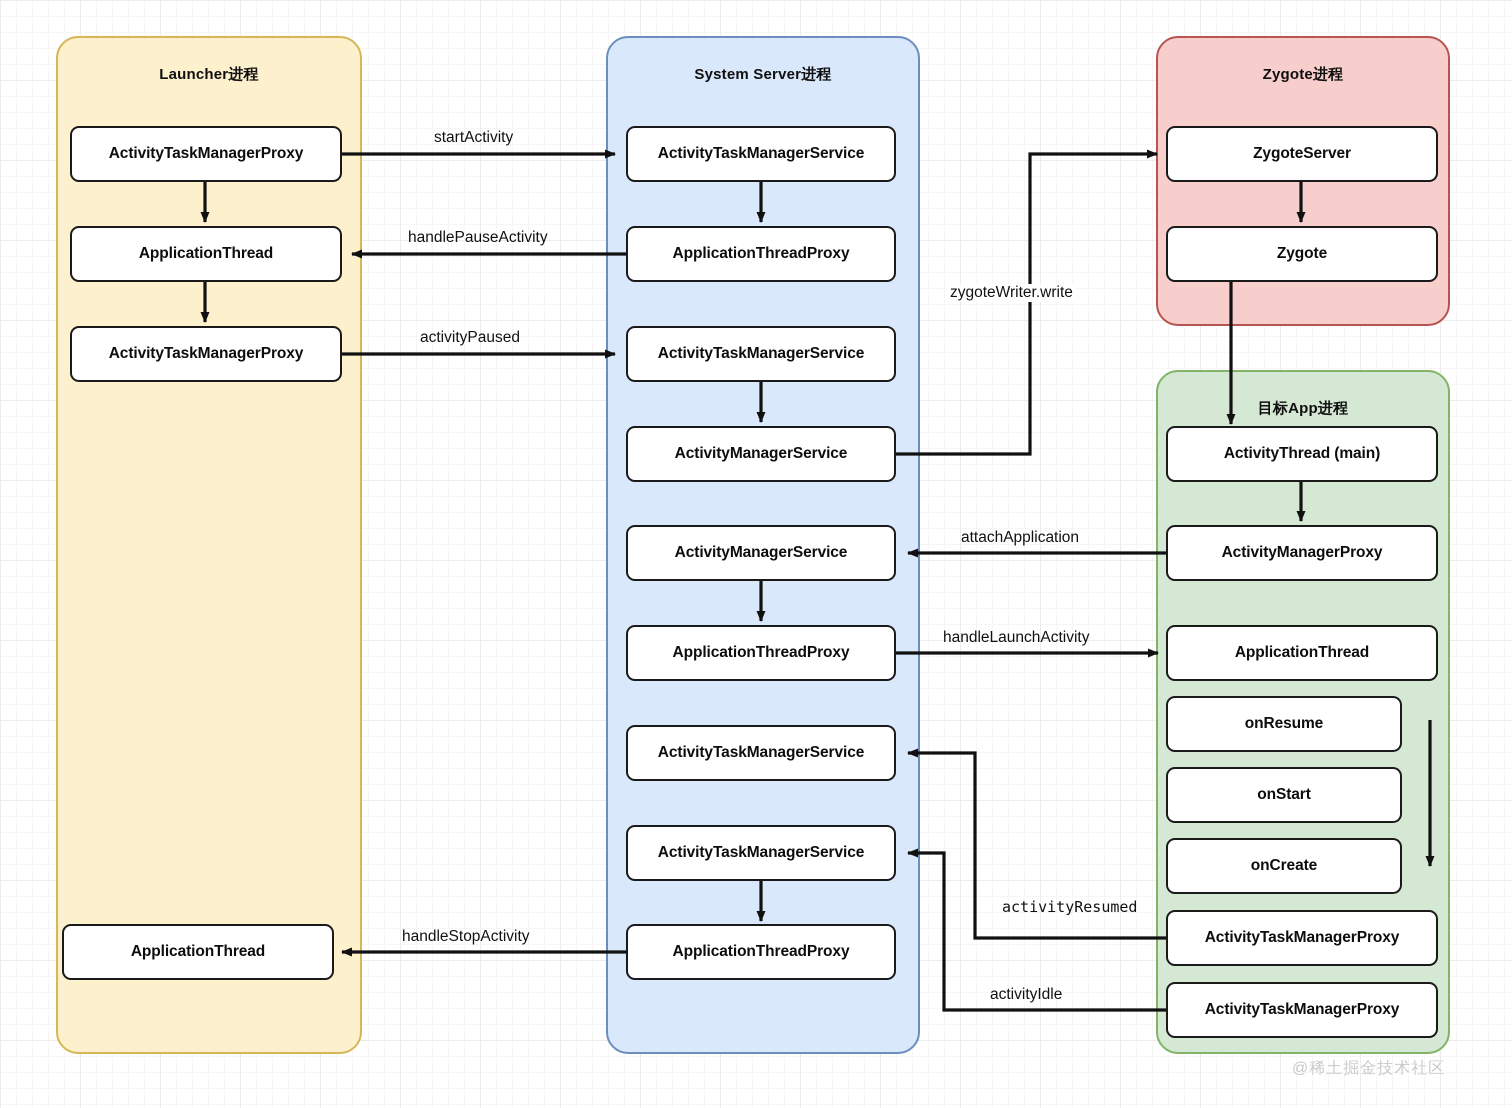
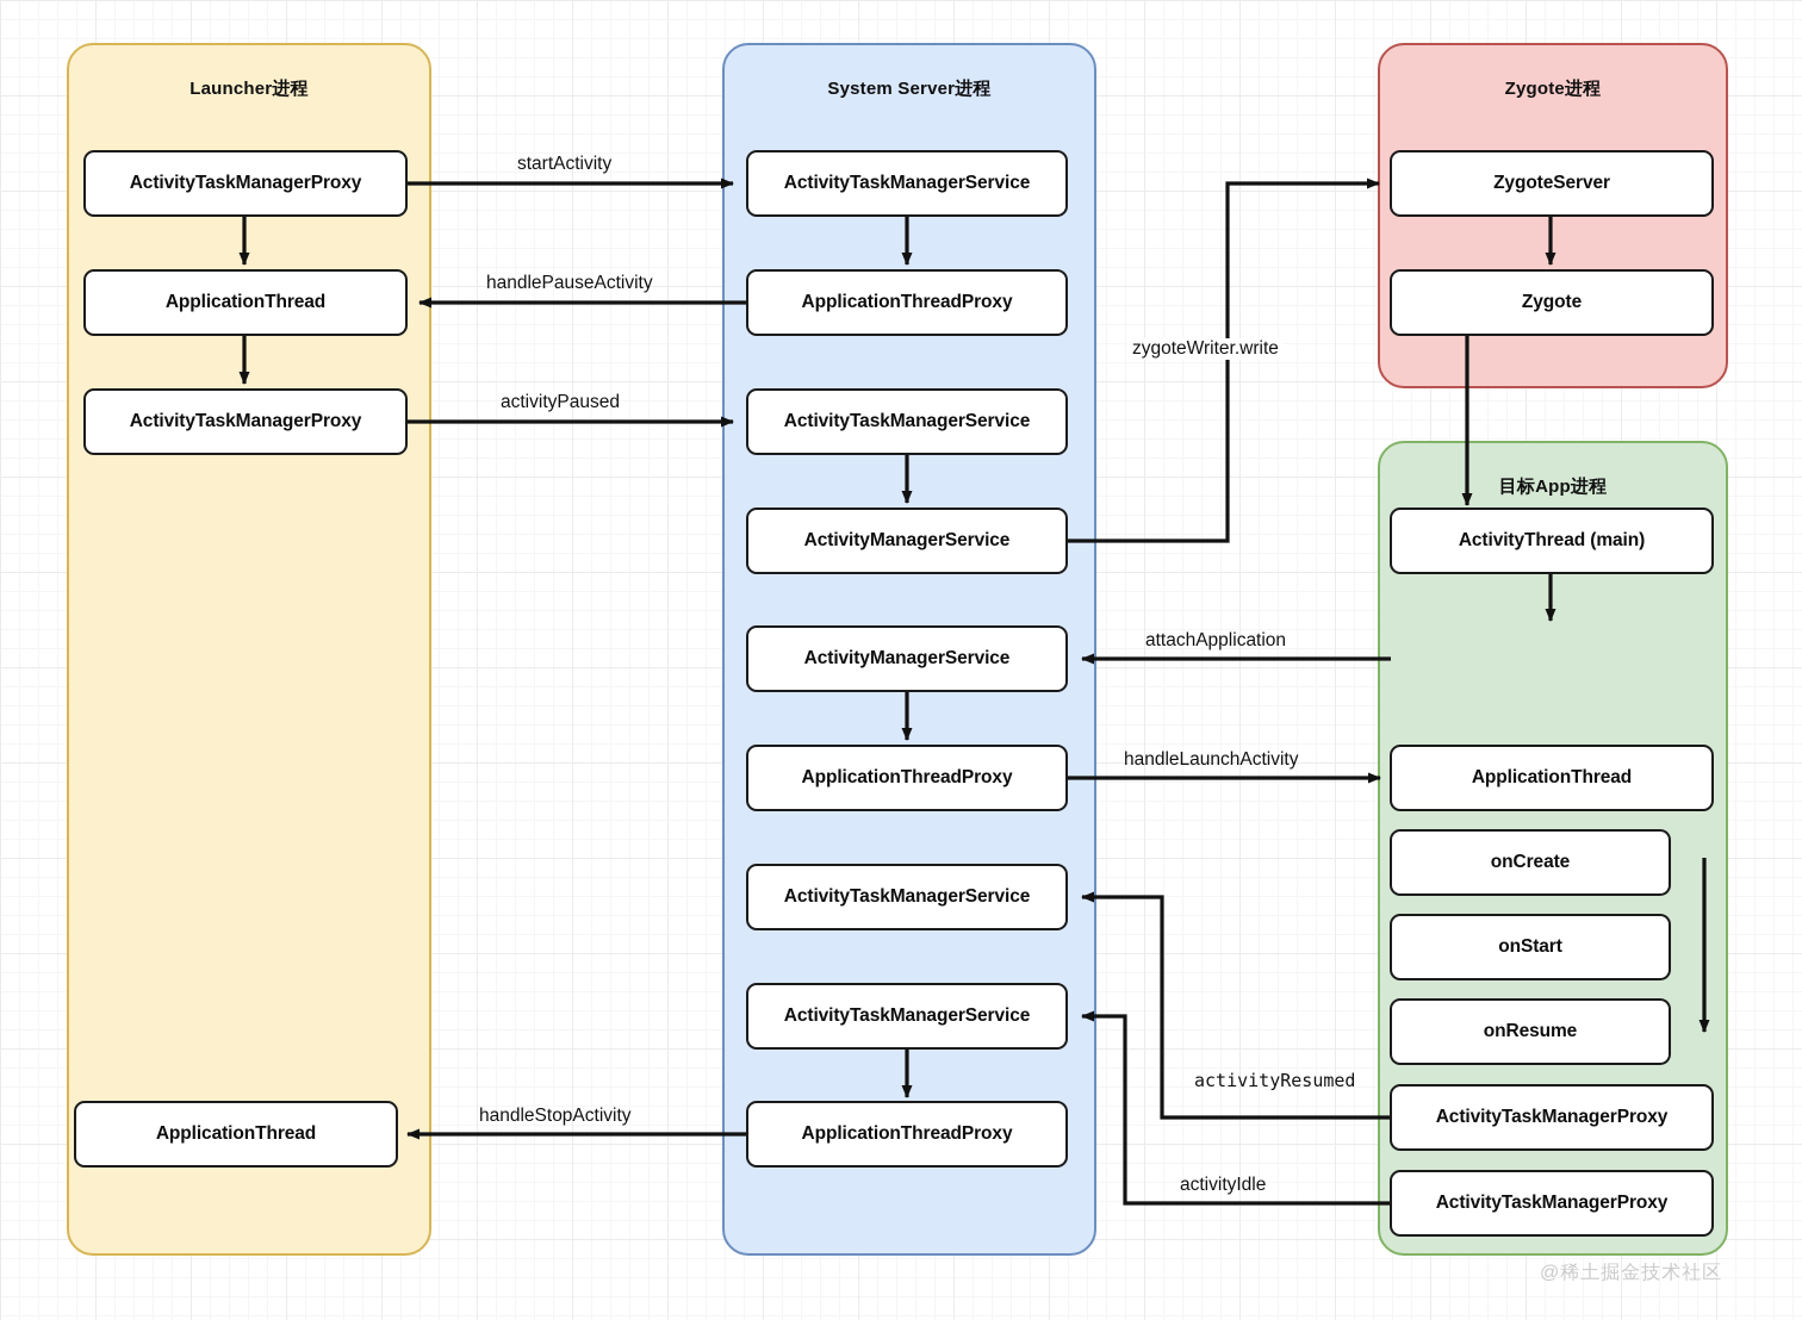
  Launcher进程
  System Server进程
  Zygote进程
  目标App进程
  ActivityTaskManagerProxy
  ApplicationThread
  ActivityTaskManagerProxy
  ApplicationThread
  ActivityTaskManagerService
  ApplicationThreadProxy
  ActivityTaskManagerService
  ActivityManagerService
  ActivityManagerService
  ApplicationThreadProxy
  ActivityTaskManagerService
  ActivityTaskManagerService
  ApplicationThreadProxy
  ZygoteServer
  Zygote
  ActivityThread (main)
- ActivityManagerProxy
  ApplicationThread
- onResume
+ onCreate
  onStart
- onCreate
+ onResume
  ActivityTaskManagerProxy
  ActivityTaskManagerProxy
  startActivity
  handlePauseActivity
  activityPaused
  zygoteWriter.write
  attachApplication
  handleLaunchActivity
  activityResumed
  activityIdle
  handleStopActivity
  @稀土掘金技术社区
